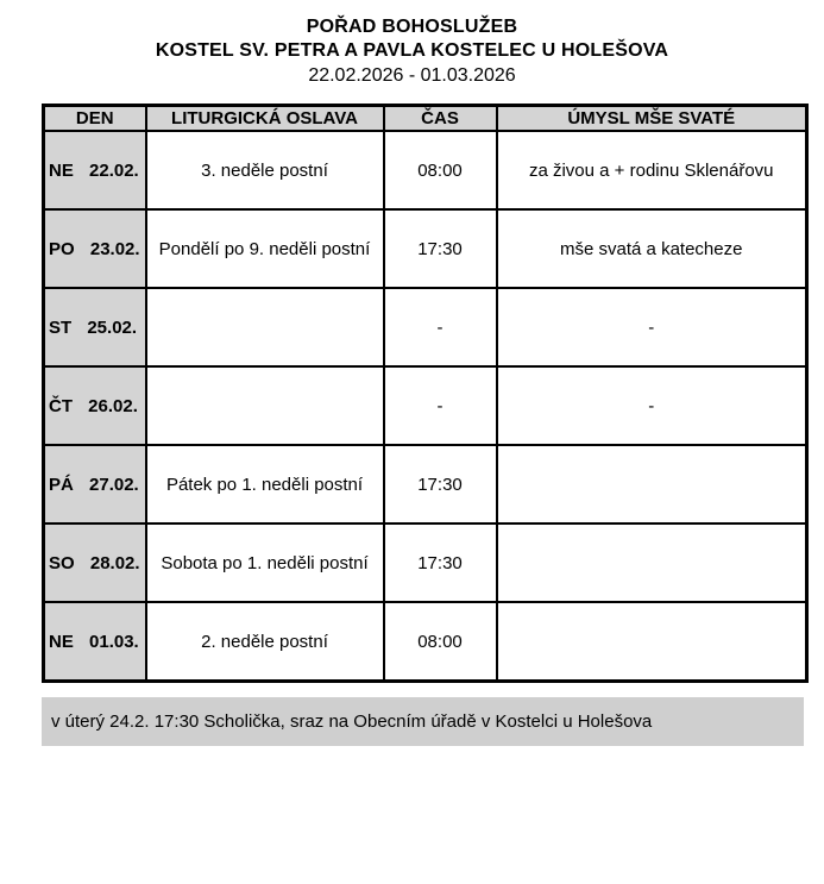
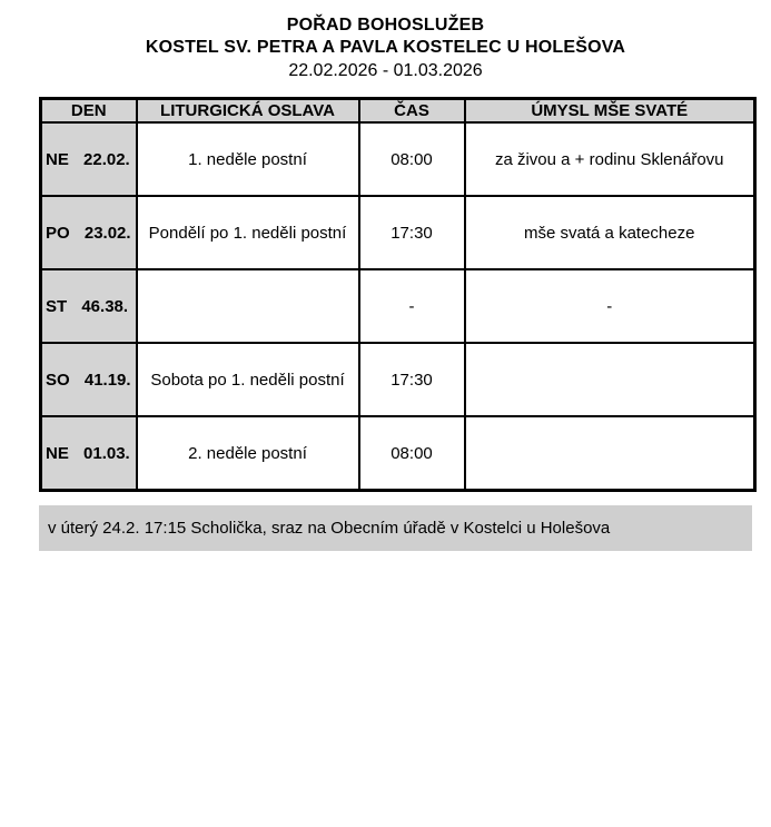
  POŘAD BOHOSLUŽEB
  KOSTEL SV. PETRA A PAVLA KOSTELEC U HOLEŠOVA
  22.02.2026 - 01.03.2026
  DEN	LITURGICKÁ OSLAVA	ČAS	ÚMYSL MŠE SVATÉ
- NE 22.02.	3. neděle postní	08:00	za živou a + rodinu Sklenářovu
+ NE 22.02.	1. neděle postní	08:00	za živou a + rodinu Sklenářovu
- PO 23.02.	Pondělí po 9. neděli postní	17:30	mše svatá a katecheze
+ PO 23.02.	Pondělí po 1. neděli postní	17:30	mše svatá a katecheze
- ST 25.02.		-	-
+ ST 46.38.		-	-
- ČT 26.02.		-	-
- PÁ 27.02.	Pátek po 1. neděli postní	17:30
- SO 28.02.	Sobota po 1. neděli postní	17:30
+ SO 41.19.	Sobota po 1. neděli postní	17:30
  NE 01.03.	2. neděle postní	08:00
- v úterý 24.2. 17:30 Scholička, sraz na Obecním úřadě v Kostelci u Holešova
+ v úterý 24.2. 17:15 Scholička, sraz na Obecním úřadě v Kostelci u Holešova
